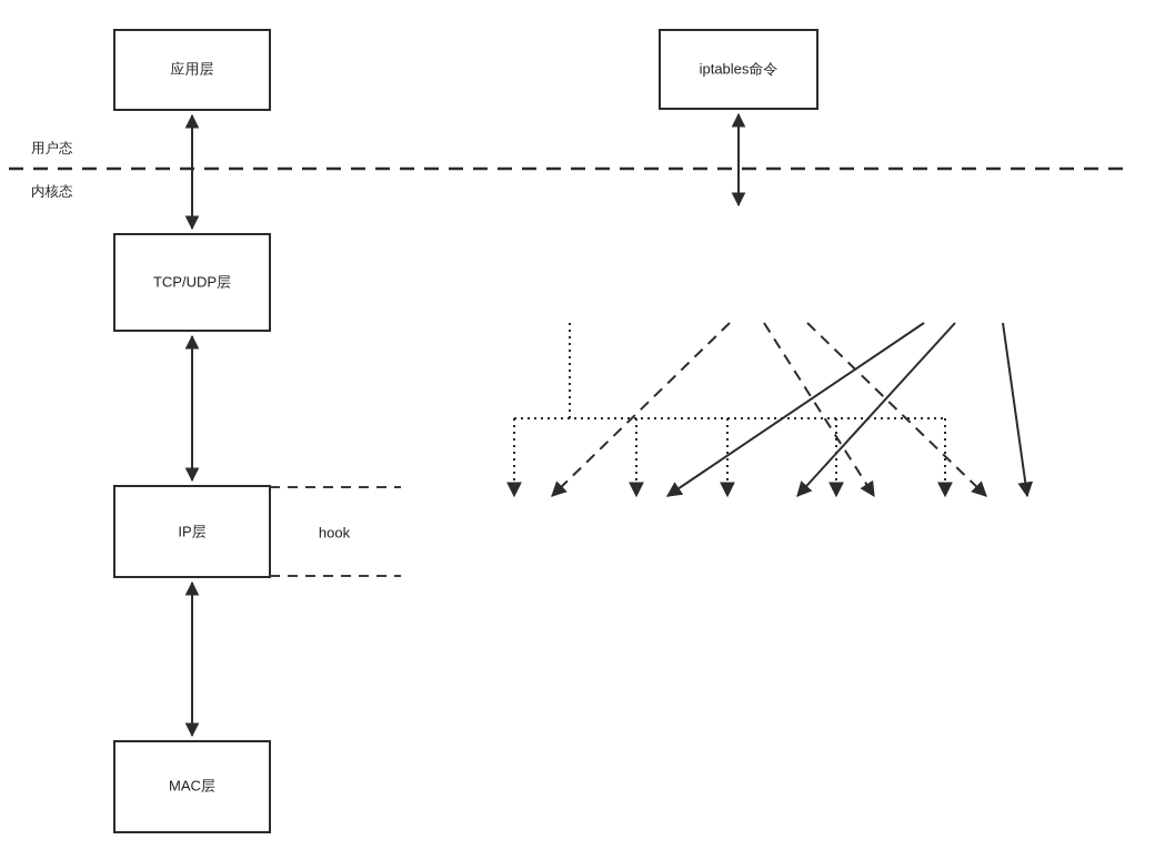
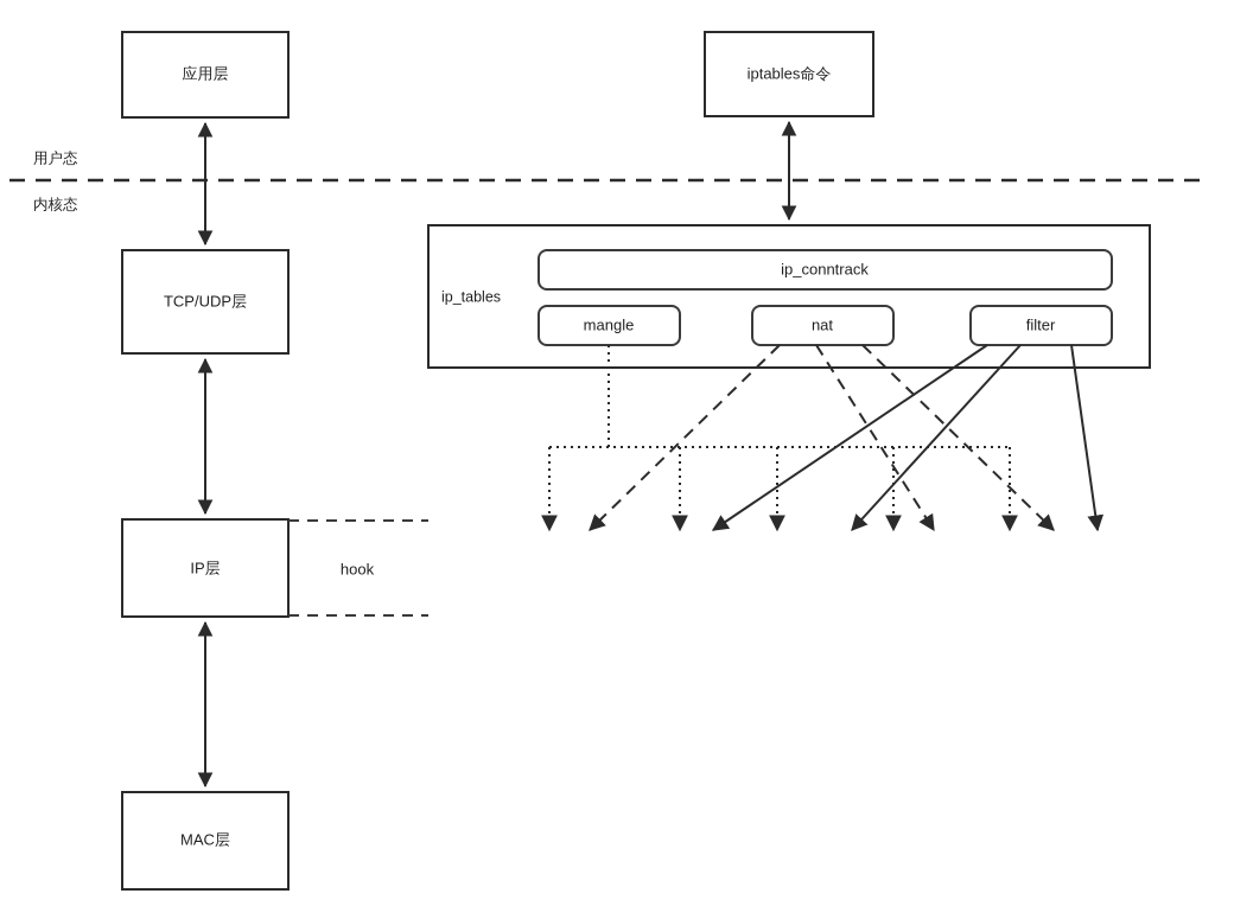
  用户态
  内核态
  应用层
  TCP/UDP层
  IP层
  MAC层
  iptables命令
+ ip_tables
+ ip_conntrack
+ mangle
+ nat
+ filter
  hook
